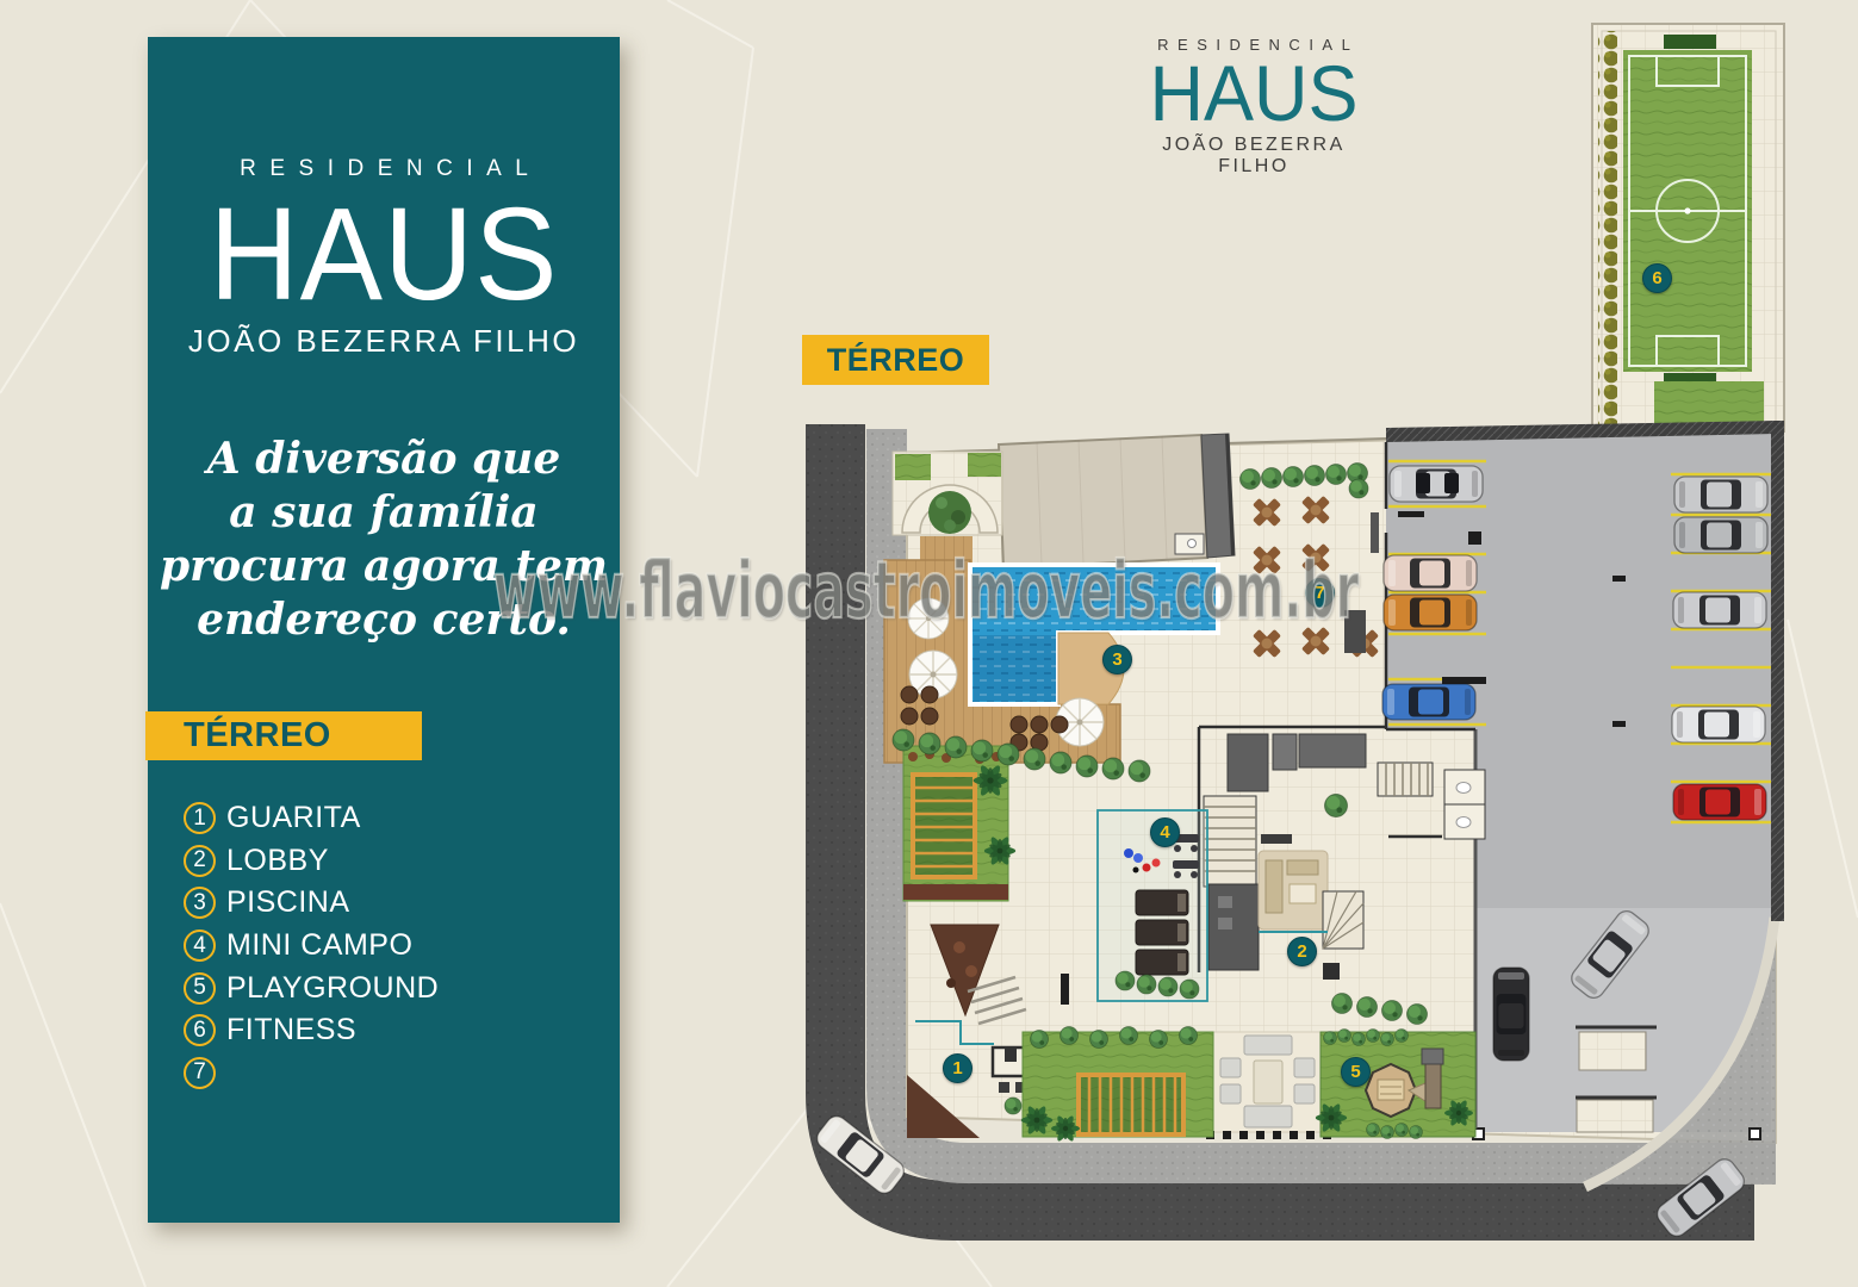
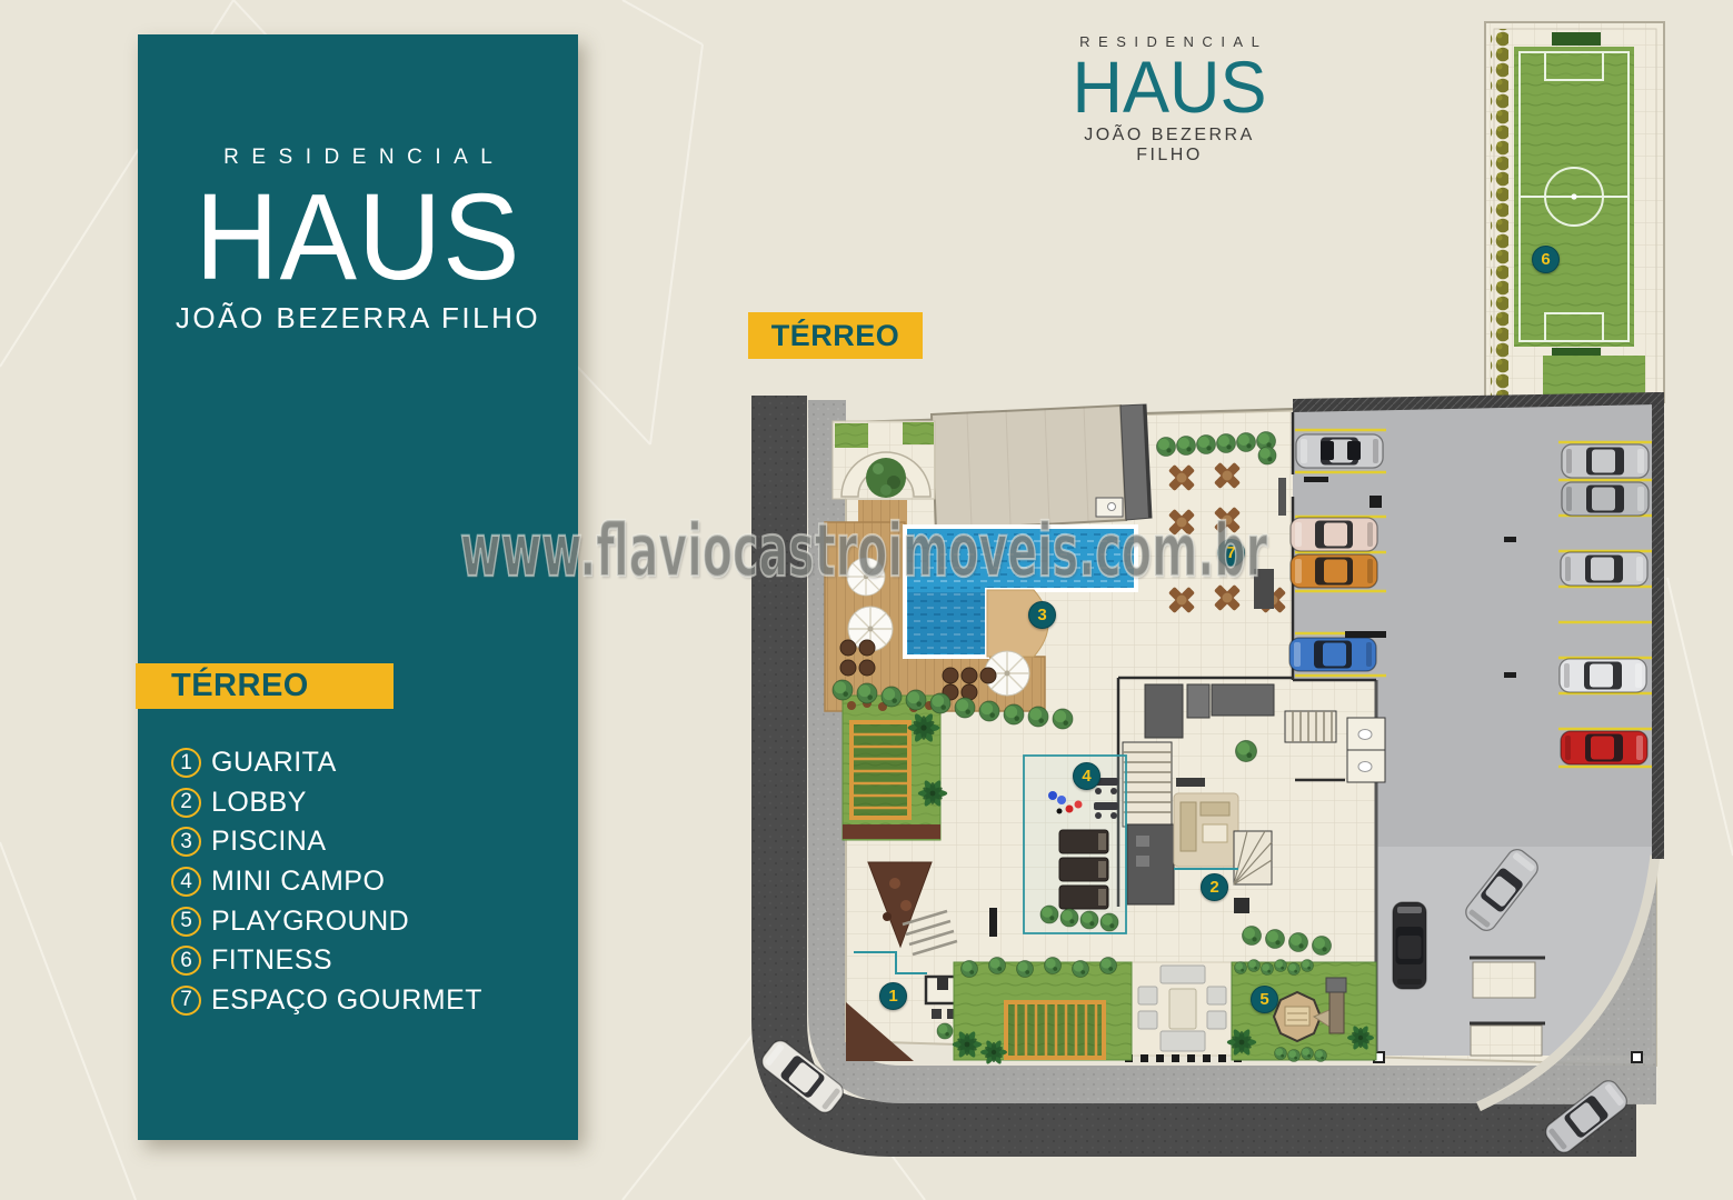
  RESIDENCIAL
  HAUS
  JOÃO BEZERRA FILHO
- A diversão que
- a sua família
- procura agora tem
- endereço certo.
  TÉRREO
  1
  GUARITA
  2
  LOBBY
  3
  PISCINA
  4
  MINI CAMPO
  5
  PLAYGROUND
  6
  FITNESS
  7
+ ESPAÇO GOURMET
  RESIDENCIAL
  HAUS
  JOÃO BEZERRA FILHO
  TÉRREO
  1
  2
  3
  4
  5
  6
  7
  www.flaviocastroimoveis.com.br
